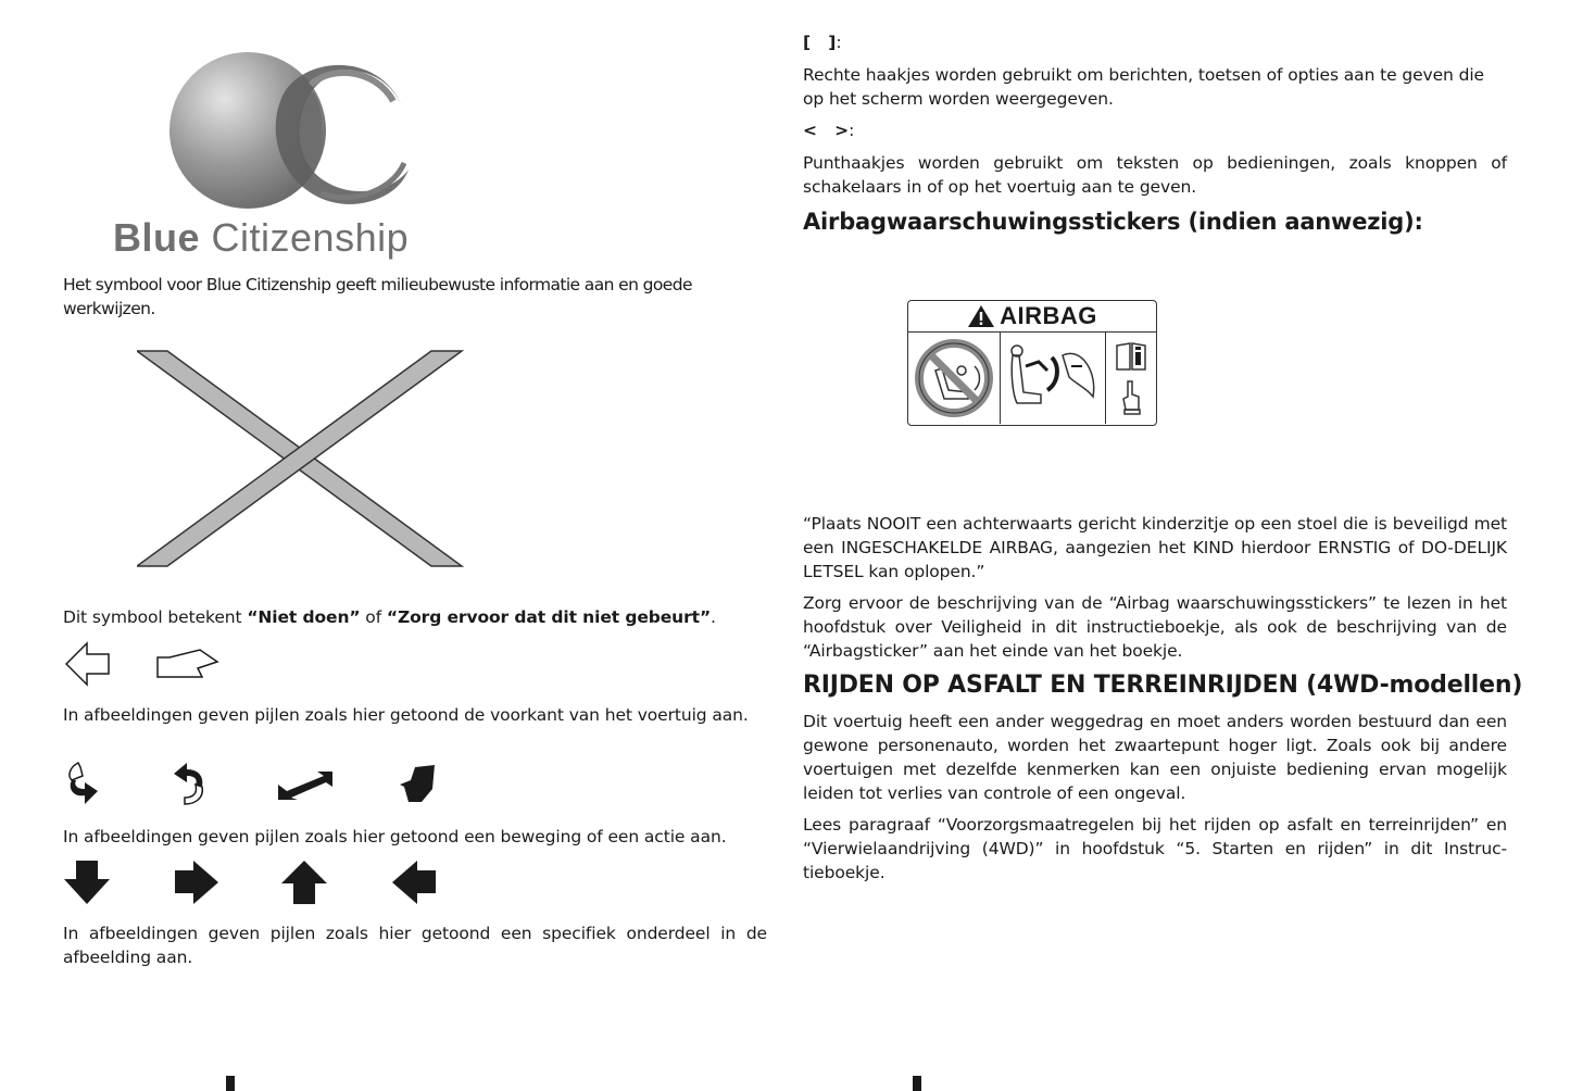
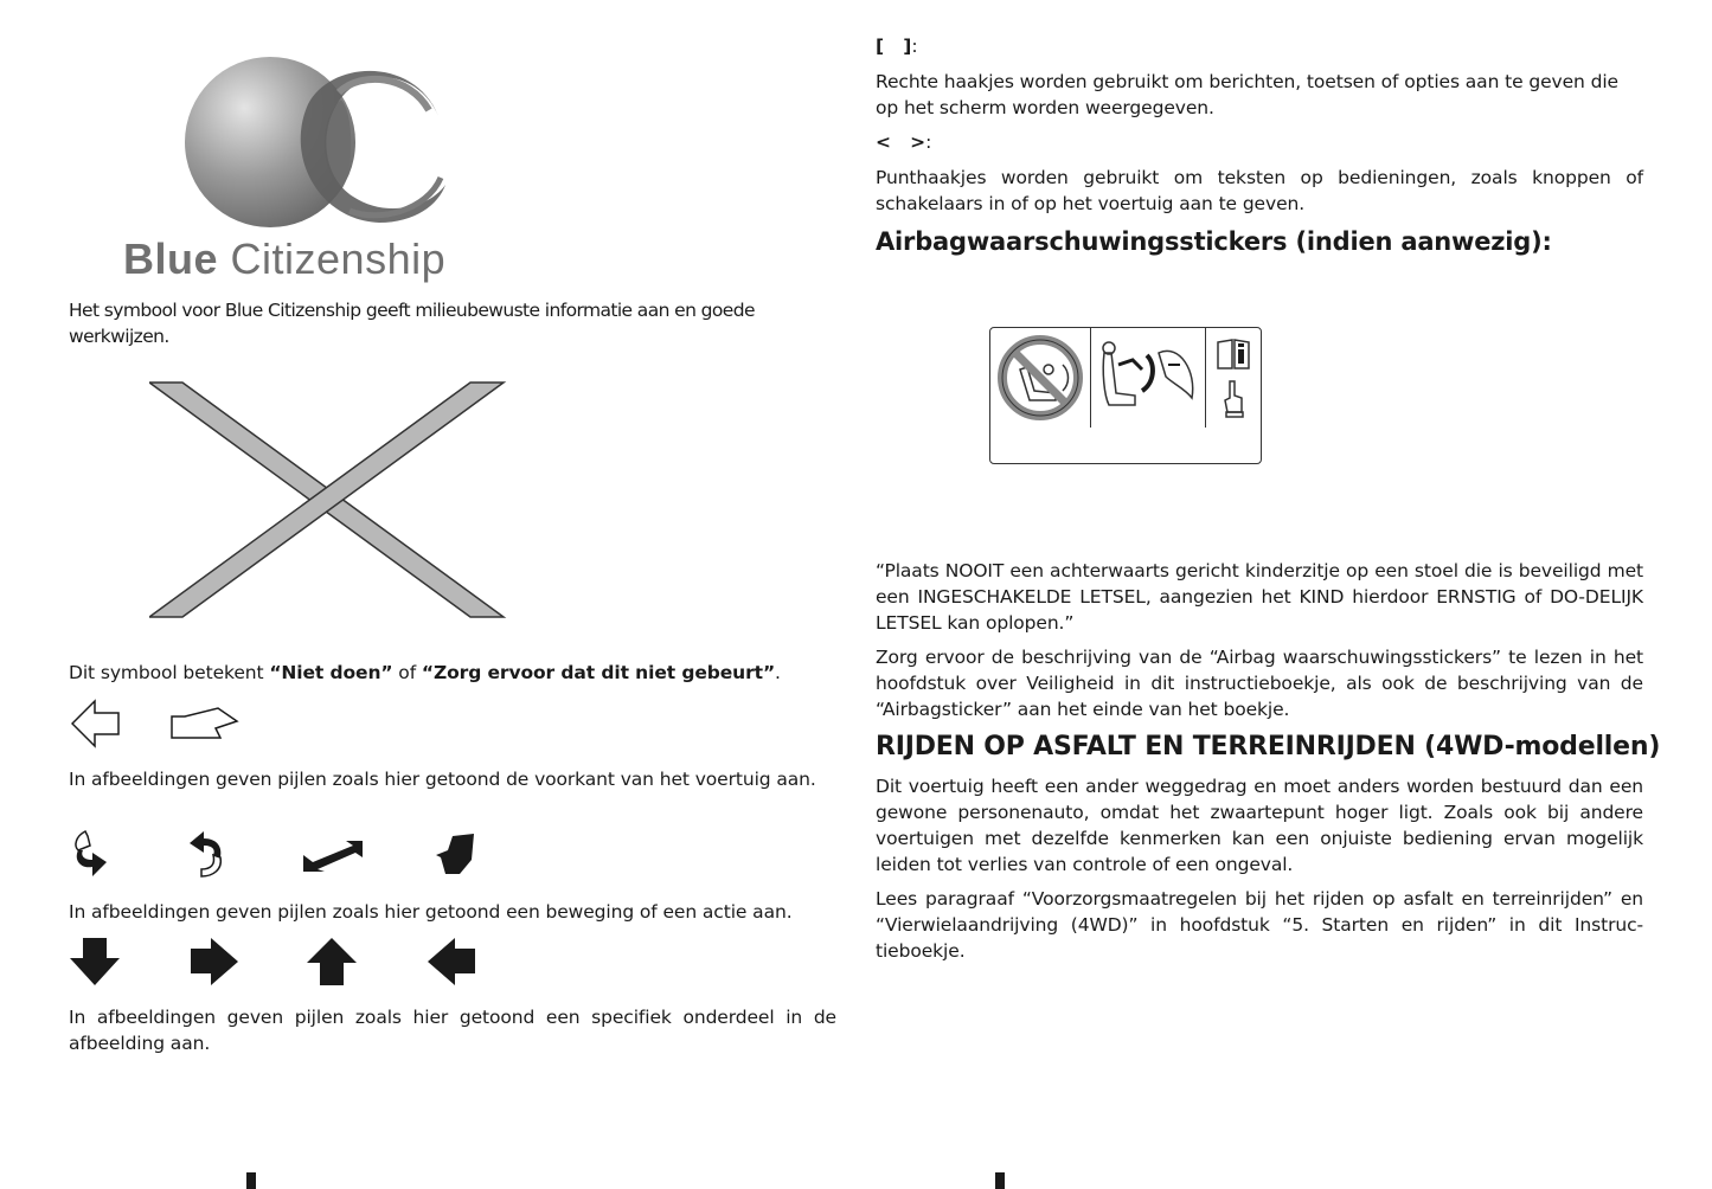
  Blue Citizenship
  Het symbool voor Blue Citizenship geeft milieubewuste informatie aan en goede werkwijzen.
  Dit symbool betekent “Niet doen” of “Zorg ervoor dat dit niet gebeurt”.
  In afbeeldingen geven pijlen zoals hier getoond de voorkant van het voertuig aan.
  In afbeeldingen geven pijlen zoals hier getoond een beweging of een actie aan.
  In afbeeldingen geven pijlen zoals hier getoond een specifiek onderdeel in de afbeelding aan.
  [ ]:
  Rechte haakjes worden gebruikt om berichten, toetsen of opties aan te geven die op het scherm worden weergegeven.
  < >:
  Punthaakjes worden gebruikt om teksten op bedieningen, zoals knoppen of schakelaars in of op het voertuig aan te geven.
  Airbagwaarschuwingsstickers (indien aanwezig):
- AIRBAG
- “Plaats NOOIT een achterwaarts gericht kinderzitje op een stoel die is beveiligd met een INGESCHAKELDE AIRBAG, aangezien het KIND hierdoor ERNSTIG of DO-DELIJK LETSEL kan oplopen.”
+ “Plaats NOOIT een achterwaarts gericht kinderzitje op een stoel die is beveiligd met een INGESCHAKELDE LETSEL, aangezien het KIND hierdoor ERNSTIG of DO-DELIJK LETSEL kan oplopen.”
  Zorg ervoor de beschrijving van de “Airbag waarschuwingsstickers” te lezen in het hoofdstuk over Veiligheid in dit instructieboekje, als ook de beschrijving van de “Airbagsticker” aan het einde van het boekje.
  RIJDEN OP ASFALT EN TERREINRIJDEN (4WD-modellen)
- Dit voertuig heeft een ander weggedrag en moet anders worden bestuurd dan een gewone personenauto, worden het zwaartepunt hoger ligt. Zoals ook bij andere voertuigen met dezelfde kenmerken kan een onjuiste bediening ervan mogelijk leiden tot verlies van controle of een ongeval.
+ Dit voertuig heeft een ander weggedrag en moet anders worden bestuurd dan een gewone personenauto, omdat het zwaartepunt hoger ligt. Zoals ook bij andere voertuigen met dezelfde kenmerken kan een onjuiste bediening ervan mogelijk leiden tot verlies van controle of een ongeval.
  Lees paragraaf “Voorzorgsmaatregelen bij het rijden op asfalt en terreinrijden” en “Vierwielaandrijving (4WD)” in hoofdstuk “5. Starten en rijden” in dit Instruc-tieboekje.
